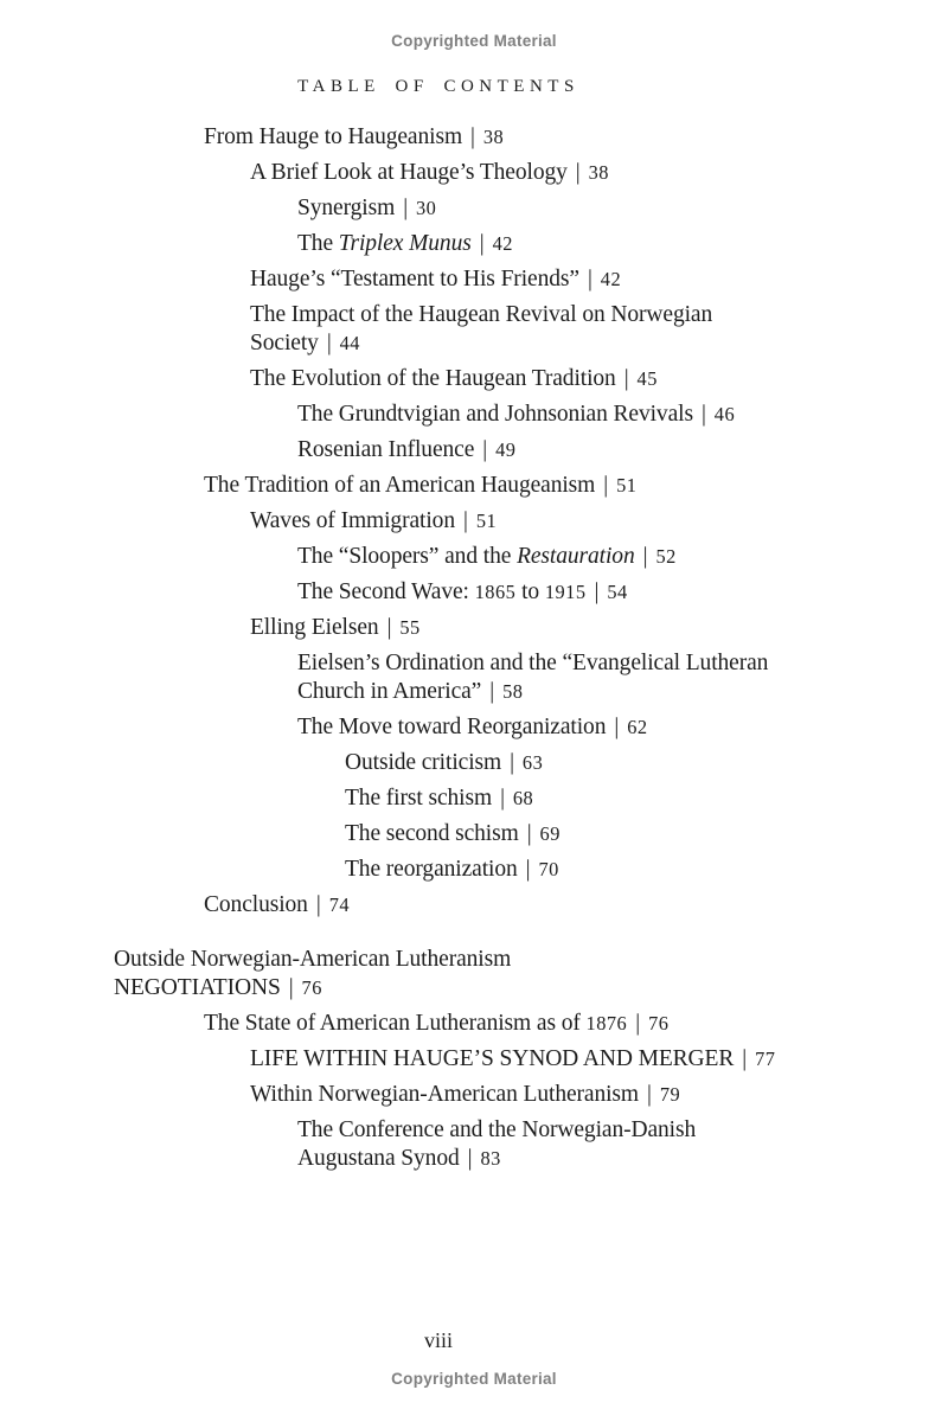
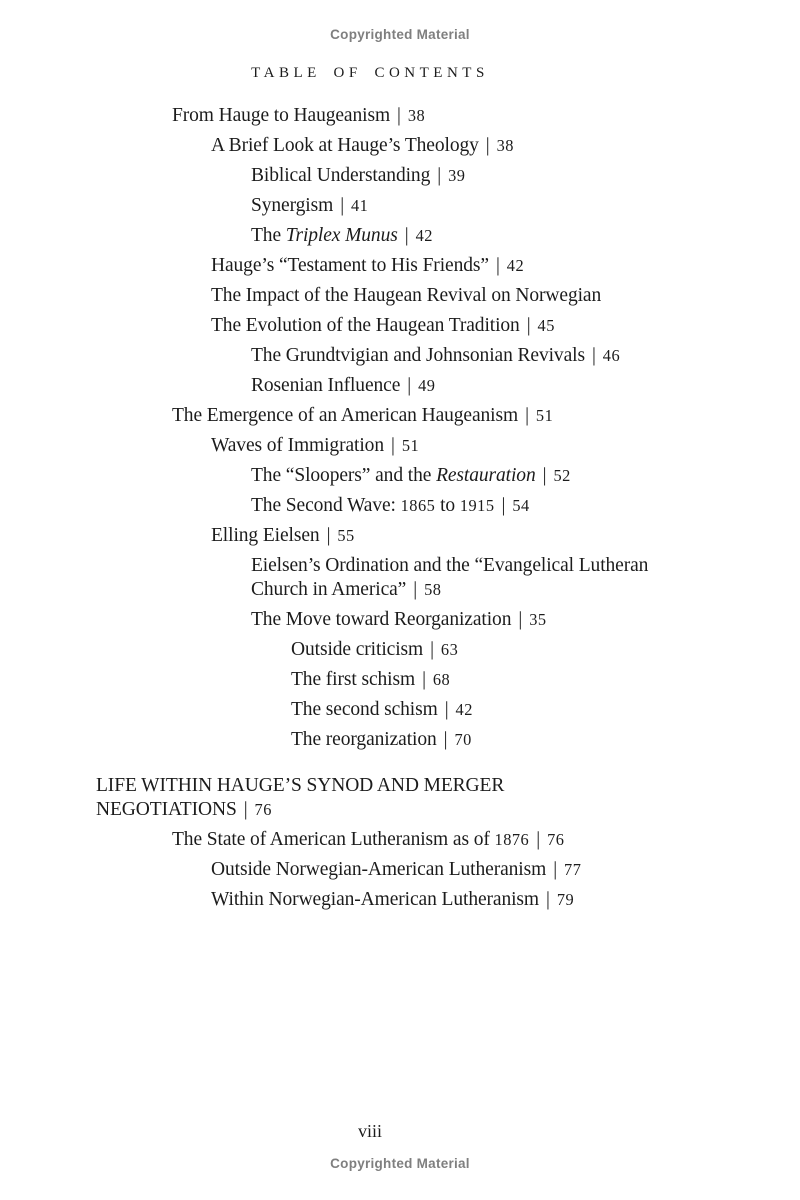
  Copyrighted Material
  TABLE OF CONTENTS
  From Hauge to Haugeanism | 38
  A Brief Look at Hauge’s Theology | 38
+ Biblical Understanding | 39
- Synergism | 30
+ Synergism | 41
  The Triplex Munus | 42
  Hauge’s “Testament to His Friends” | 42
  The Impact of the Haugean Revival on Norwegian
- Society | 44
  The Evolution of the Haugean Tradition | 45
  The Grundtvigian and Johnsonian Revivals | 46
  Rosenian Influence | 49
- The Tradition of an American Haugeanism | 51
+ The Emergence of an American Haugeanism | 51
  Waves of Immigration | 51
  The “Sloopers” and the Restauration | 52
  The Second Wave: 1865 to 1915 | 54
  Elling Eielsen | 55
  Eielsen’s Ordination and the “Evangelical Lutheran
  Church in America” | 58
- The Move toward Reorganization | 62
+ The Move toward Reorganization | 35
  Outside criticism | 63
  The first schism | 68
- The second schism | 69
+ The second schism | 42
  The reorganization | 70
- Conclusion | 74
- Outside Norwegian-American Lutheranism
+ LIFE WITHIN HAUGE’S SYNOD AND MERGER
  NEGOTIATIONS | 76
  The State of American Lutheranism as of 1876 | 76
- LIFE WITHIN HAUGE’S SYNOD AND MERGER | 77
+ Outside Norwegian-American Lutheranism | 77
  Within Norwegian-American Lutheranism | 79
- The Conference and the Norwegian-Danish
- Augustana Synod | 83
  viii
  Copyrighted Material
